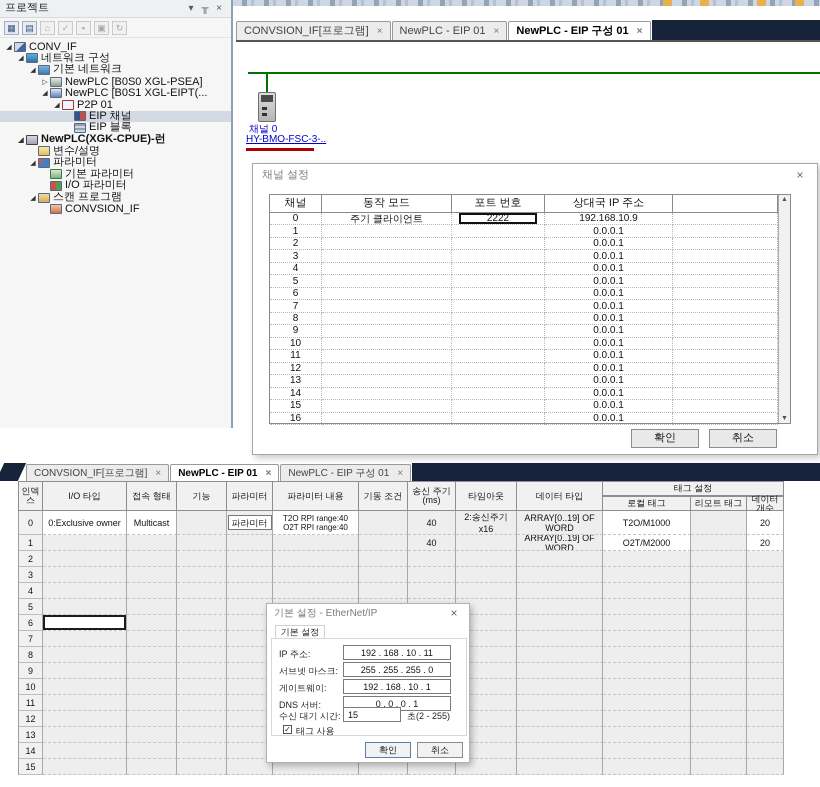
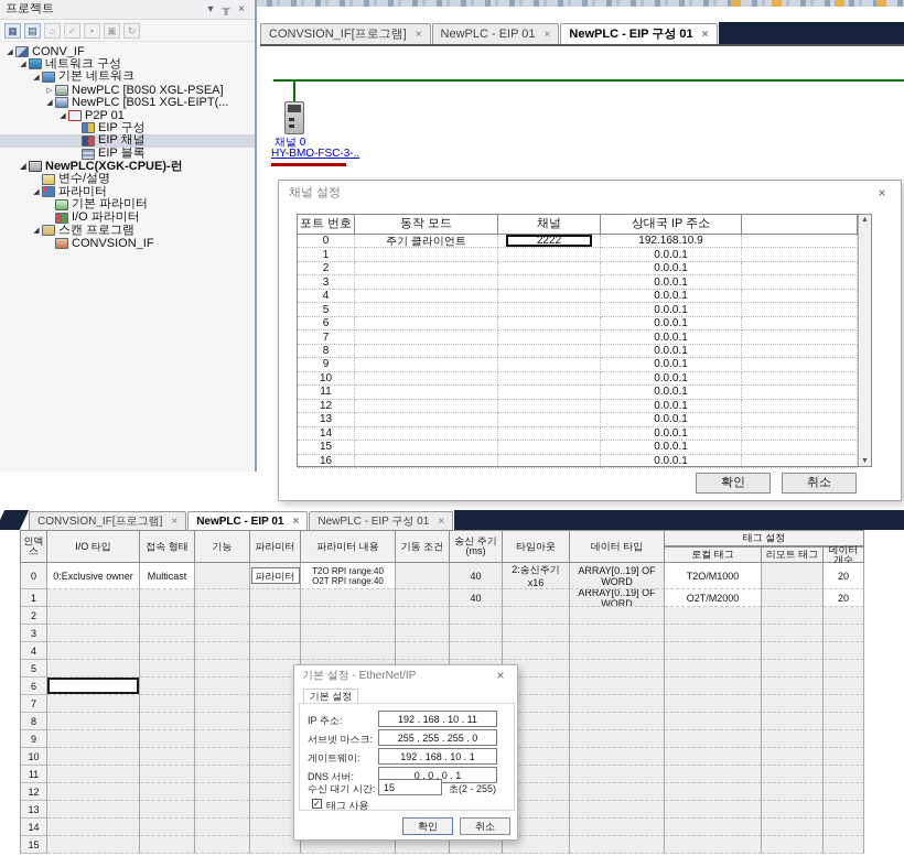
  프로젝트
  ▾
  ╥
  ×
  ▦
  ▤
  ⌂
  ✓
  ▪
  ▣
  ↻
  CONV_IF
  네트워크 구성
  기본 네트워크
  NewPLC [B0S0 XGL-PSEA]
  NewPLC [B0S1 XGL-EIPT(...
  P2P 01
+ EIP 구성
  EIP 채널
  EIP 블록
  NewPLC(XGK-CPUE)-런
  변수/설명
  파라미터
  기본 파라미터
  I/O 파라미터
  스캔 프로그램
  CONVSION_IF
  CONVSION_IF[프로그램]
  ×
  NewPLC - EIP 01
  ×
  NewPLC - EIP 구성 01
  ×
  채널 0
  HY-BMO-FSC-3-..
  채널 설정
  ×
- 채널
+ 포트 번호
  동작 모드
- 포트 번호
+ 채널
  상대국 IP 주소
  0
  주기 클라이언트
  2222
  192.168.10.9
  1
  0.0.0.1
  2
  0.0.0.1
  3
  0.0.0.1
  4
  0.0.0.1
  5
  0.0.0.1
  6
  0.0.0.1
  7
  0.0.0.1
  8
  0.0.0.1
  9
  0.0.0.1
  10
  0.0.0.1
  11
  0.0.0.1
  12
  0.0.0.1
  13
  0.0.0.1
  14
  0.0.0.1
  15
  0.0.0.1
  16
  0.0.0.1
  확인
  취소
  CONVSION_IF[프로그램]
  ×
  NewPLC - EIP 01
  ×
  NewPLC - EIP 구성 01
  ×
  인덱스
  I/O 타입
  접속 형태
  기능
  파라미터
  파라미터 내용
  기동 조건
  송신 주기(ms)
  타임아웃
  데이터 타입
  태그 설정
  로컬 태그
  리모트 태그
  데이터 개수
  0
  0:Exclusive owner
  Multicast
  파라미터
  T2O RPI range:40
  O2T RPI range:40
  40
  2:송신주기 x16
  ARRAY[0..19] OF WORD
  T2O/M1000
  20
  1
  40
  ARRAY[0..19] OF WORD
  O2T/M2000
  20
  2
  3
  4
  5
  6
  7
  8
  9
  10
  11
  12
  13
  14
  15
  기본 설정 - EtherNet/IP
  ×
  기본 설정
  IP 주소:
  192 . 168 . 10 . 11
  서브넷 마스크:
  255 . 255 . 255 . 0
  게이트웨이:
  192 . 168 . 10 . 1
  DNS 서버:
  0 . 0 . 0 . 1
  수신 대기 시간:
  15
  초(2 - 255)
  ✓
  태그 사용
  확인
  취소
